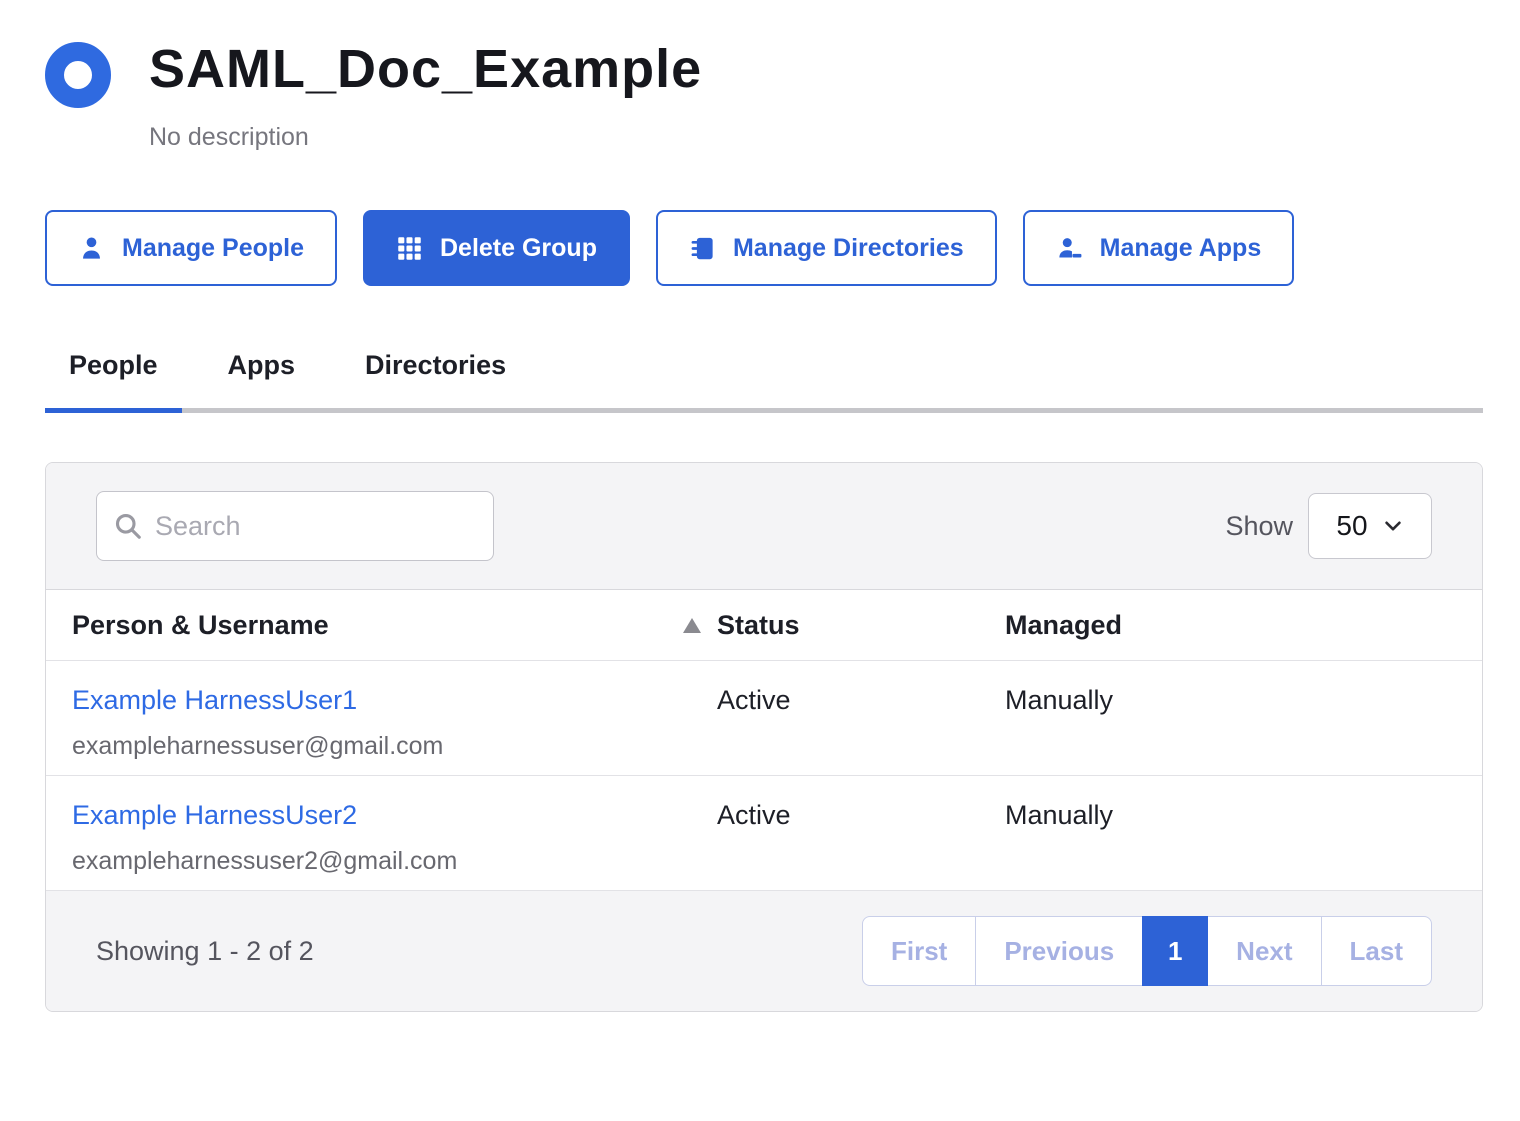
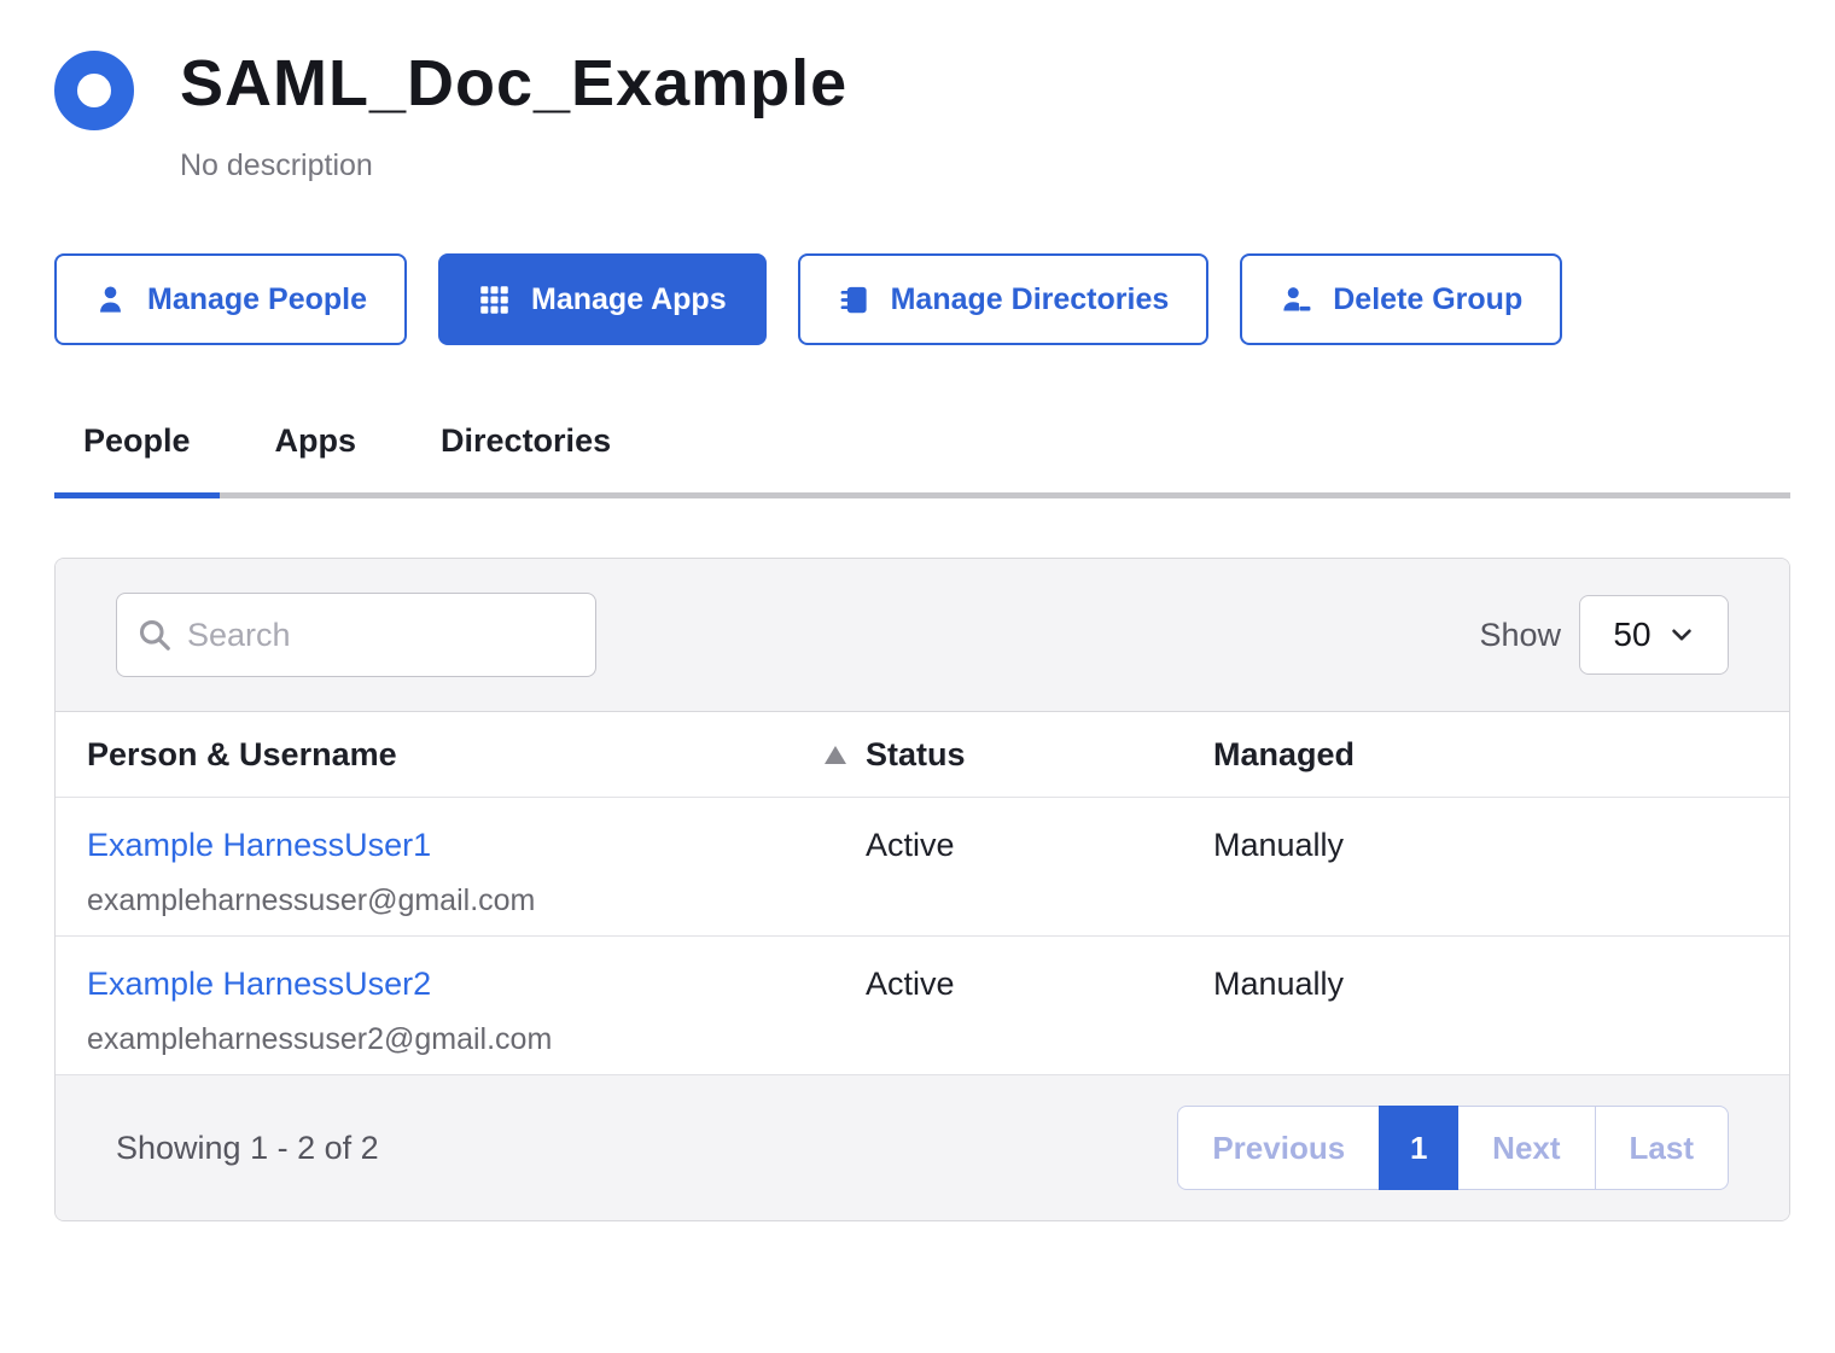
  SAML_Doc_Example
  No description
  Manage People
- Delete Group
+ Manage Apps
  Manage Directories
- Manage Apps
+ Delete Group
  People
  Apps
  Directories
  Search
  Show
  50
  Person & Username
  Status
  Managed
  Example HarnessUser1
  exampleharnessuser@gmail.com
  Active
  Manually
  Example HarnessUser2
  exampleharnessuser2@gmail.com
  Active
  Manually
  Showing 1 - 2 of 2
- First
  Previous
  1
  Next
  Last
